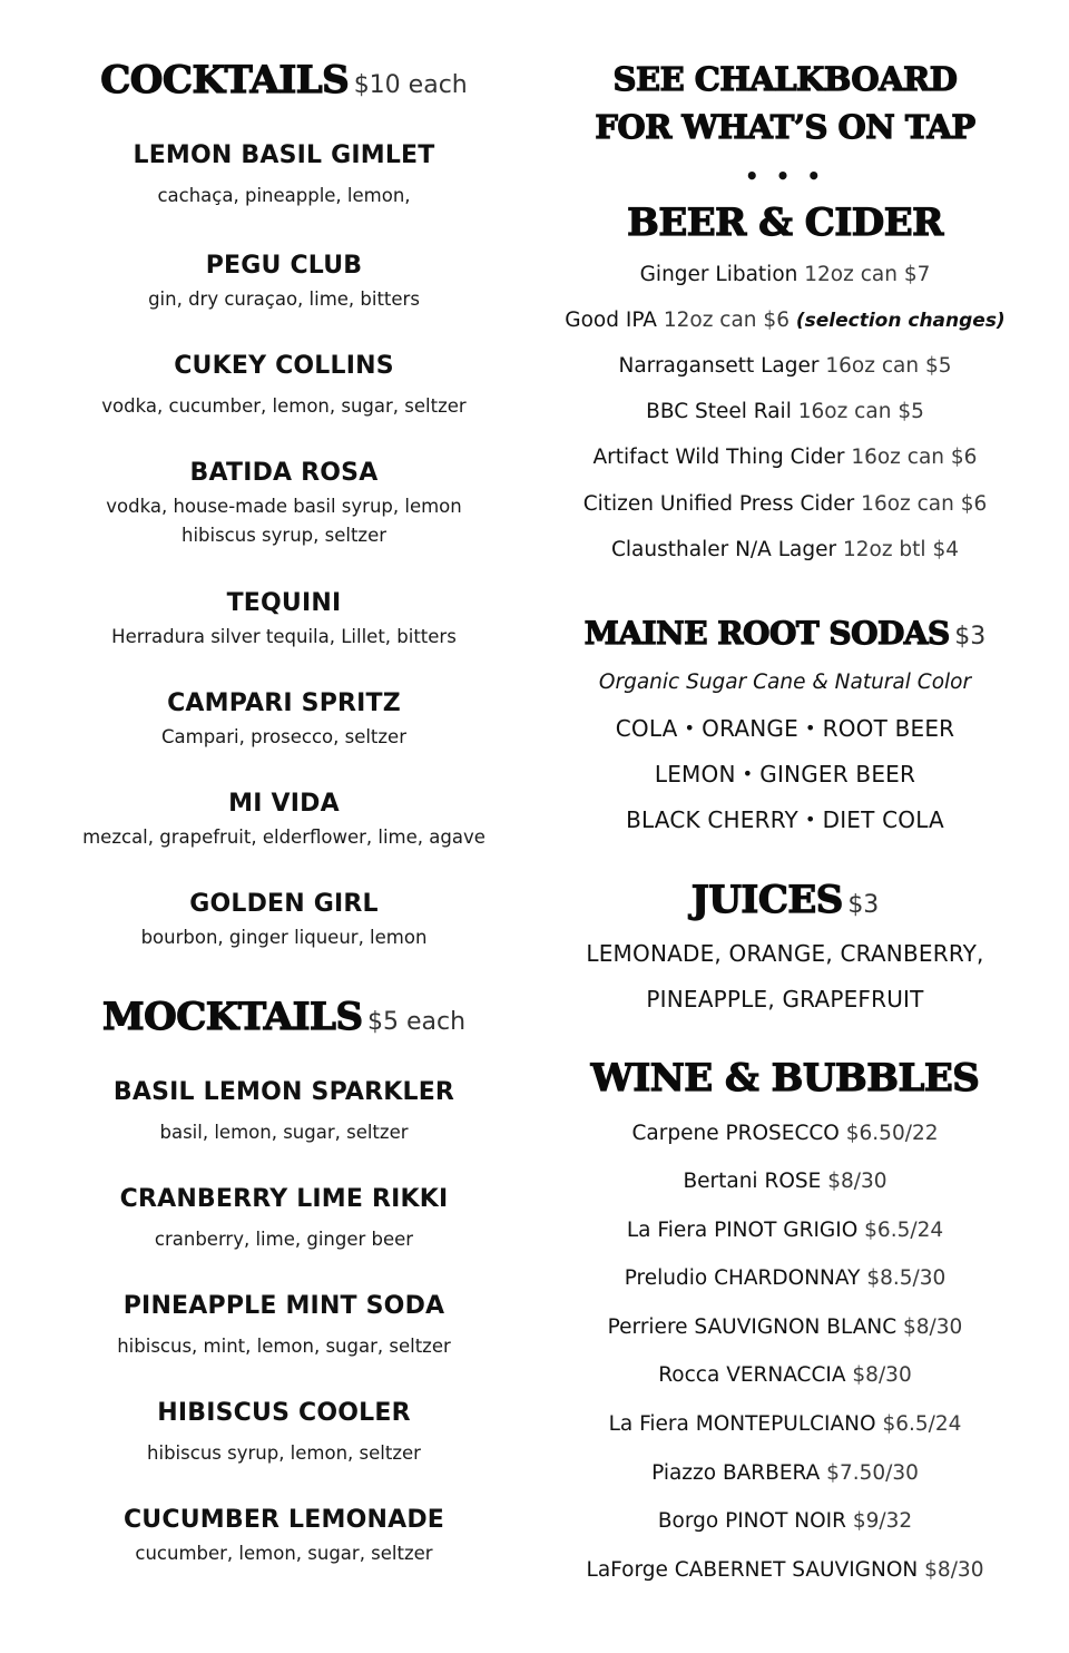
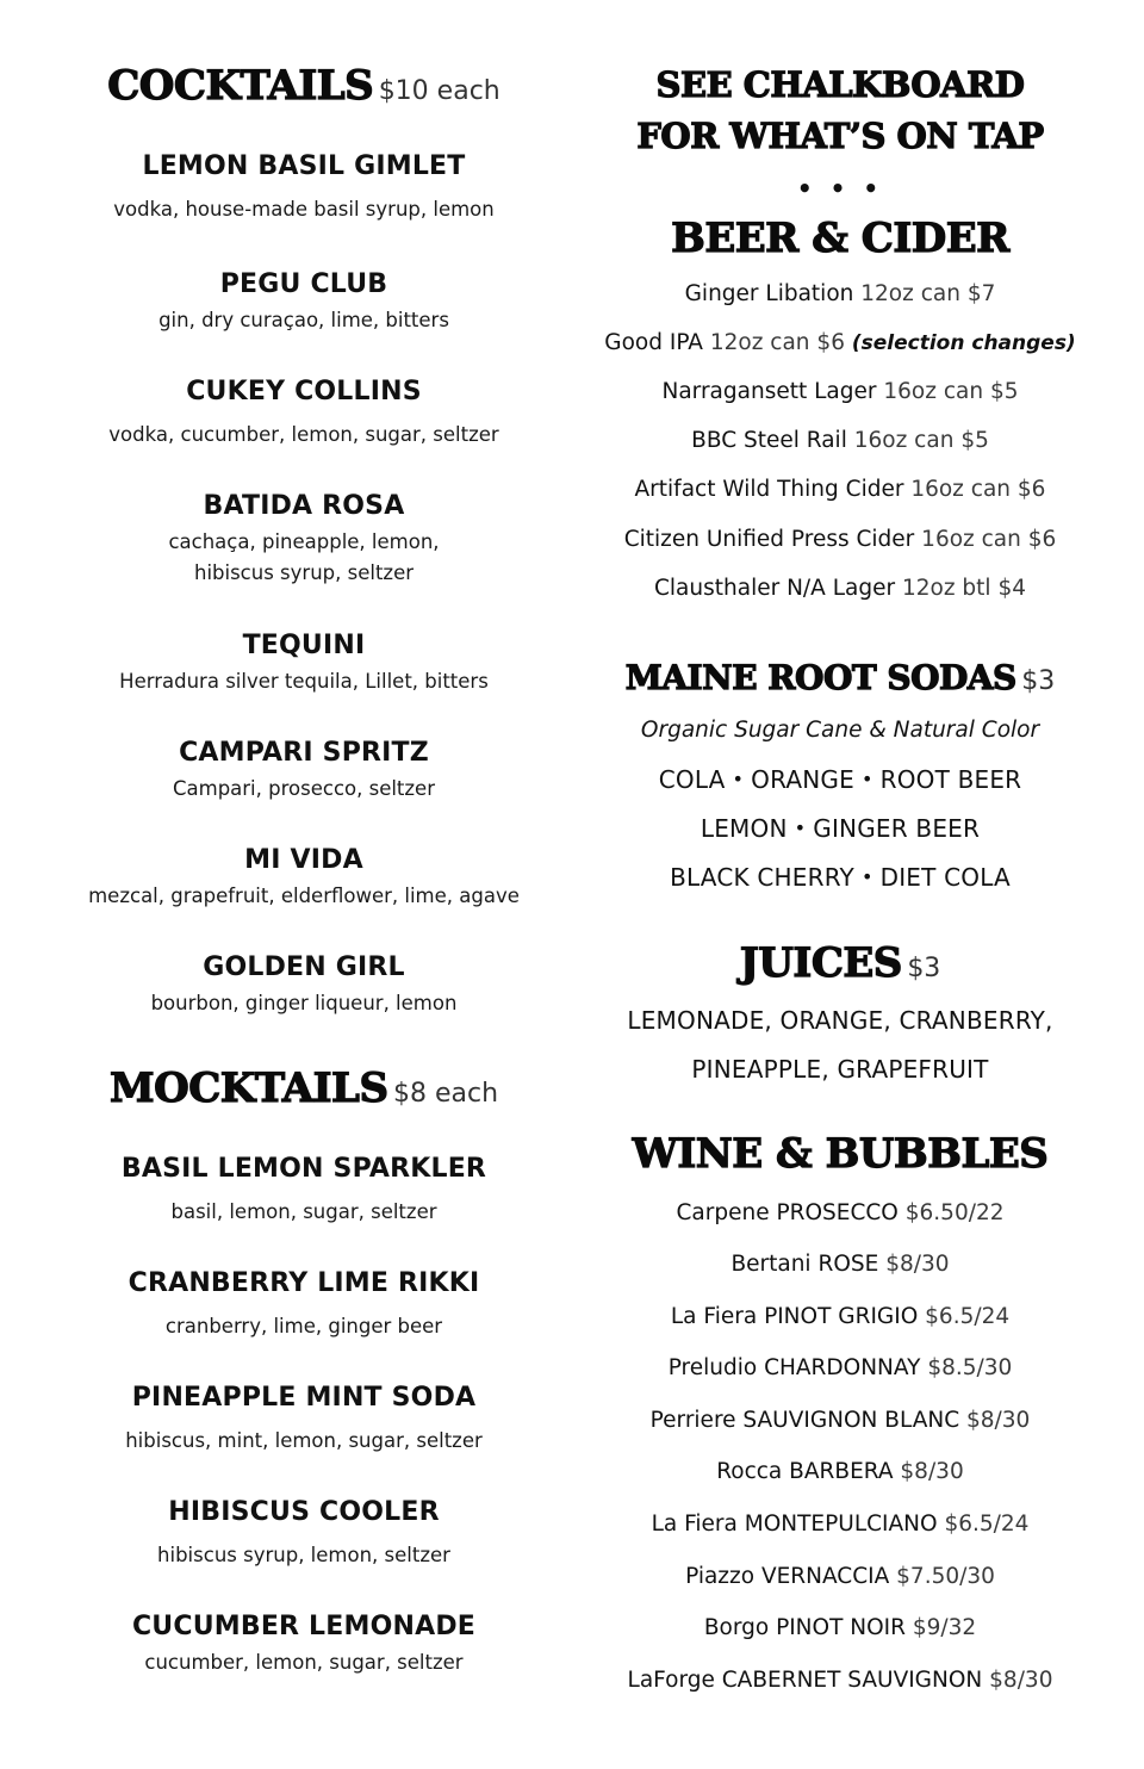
  COCKTAILS $10 each
  LEMON BASIL GIMLET
- cachaça, pineapple, lemon,
+ vodka, house-made basil syrup, lemon
  PEGU CLUB
  gin, dry curaçao, lime, bitters
  CUKEY COLLINS
  vodka, cucumber, lemon, sugar, seltzer
  BATIDA ROSA
- vodka, house-made basil syrup, lemon
+ cachaça, pineapple, lemon,
  hibiscus syrup, seltzer
  TEQUINI
  Herradura silver tequila, Lillet, bitters
  CAMPARI SPRITZ
  Campari, prosecco, seltzer
  MI VIDA
  mezcal, grapefruit, elderflower, lime, agave
  GOLDEN GIRL
  bourbon, ginger liqueur, lemon
- MOCKTAILS $5 each
+ MOCKTAILS $8 each
  BASIL LEMON SPARKLER
  basil, lemon, sugar, seltzer
  CRANBERRY LIME RIKKI
  cranberry, lime, ginger beer
  PINEAPPLE MINT SODA
  hibiscus, mint, lemon, sugar, seltzer
  HIBISCUS COOLER
  hibiscus syrup, lemon, seltzer
  CUCUMBER LEMONADE
  cucumber, lemon, sugar, seltzer
  SEE CHALKBOARD
  FOR WHAT’S ON TAP
  • • •
  BEER & CIDER
  Ginger Libation 12oz can $7
  Good IPA 12oz can $6 (selection changes)
  Narragansett Lager 16oz can $5
  BBC Steel Rail 16oz can $5
  Artifact Wild Thing Cider 16oz can $6
  Citizen Unified Press Cider 16oz can $6
  Clausthaler N/A Lager 12oz btl $4
  MAINE ROOT SODAS $3
  Organic Sugar Cane & Natural Color
  COLA • ORANGE • ROOT BEER
  LEMON • GINGER BEER
  BLACK CHERRY • DIET COLA
  JUICES $3
  LEMONADE, ORANGE, CRANBERRY,
  PINEAPPLE, GRAPEFRUIT
  WINE & BUBBLES
  Carpene PROSECCO $6.50/22
  Bertani ROSE $8/30
  La Fiera PINOT GRIGIO $6.5/24
  Preludio CHARDONNAY $8.5/30
  Perriere SAUVIGNON BLANC $8/30
- Rocca VERNACCIA $8/30
+ Rocca BARBERA $8/30
  La Fiera MONTEPULCIANO $6.5/24
- Piazzo BARBERA $7.50/30
+ Piazzo VERNACCIA $7.50/30
  Borgo PINOT NOIR $9/32
  LaForge CABERNET SAUVIGNON $8/30
